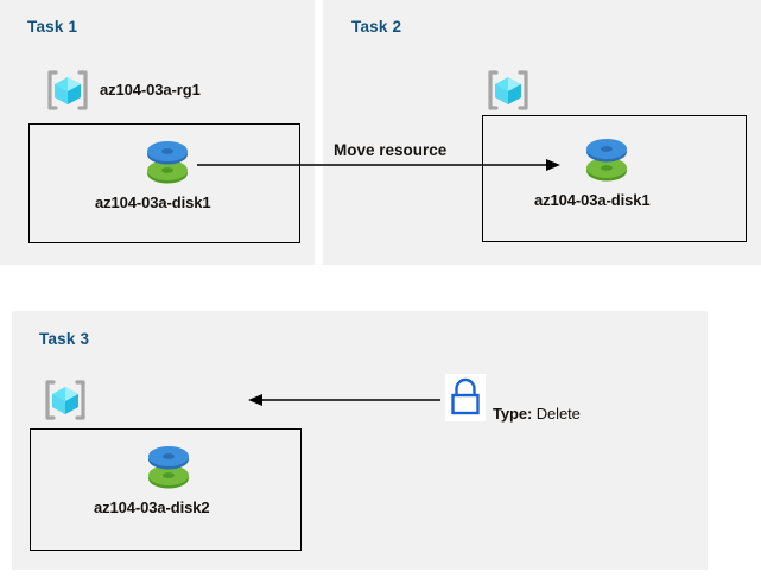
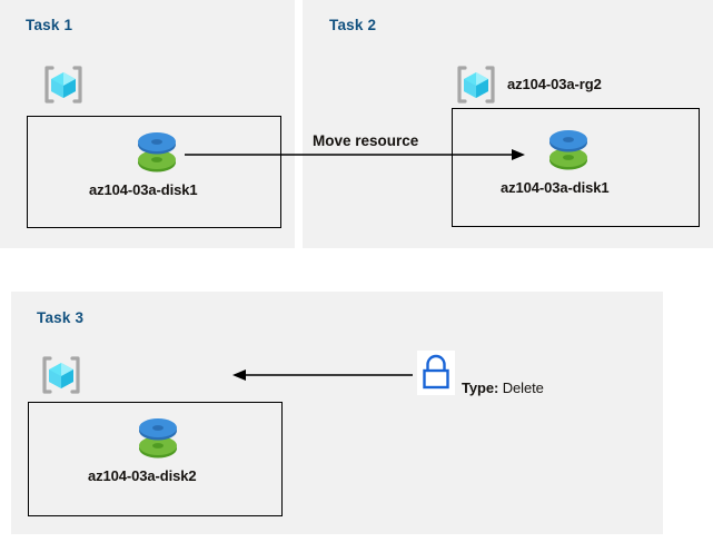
  Task 1
- az104-03a-rg1
  az104-03a-disk1
  Task 2
+ az104-03a-rg2
  az104-03a-disk1
  Move resource
  Task 3
  az104-03a-disk2
  Type: Delete
